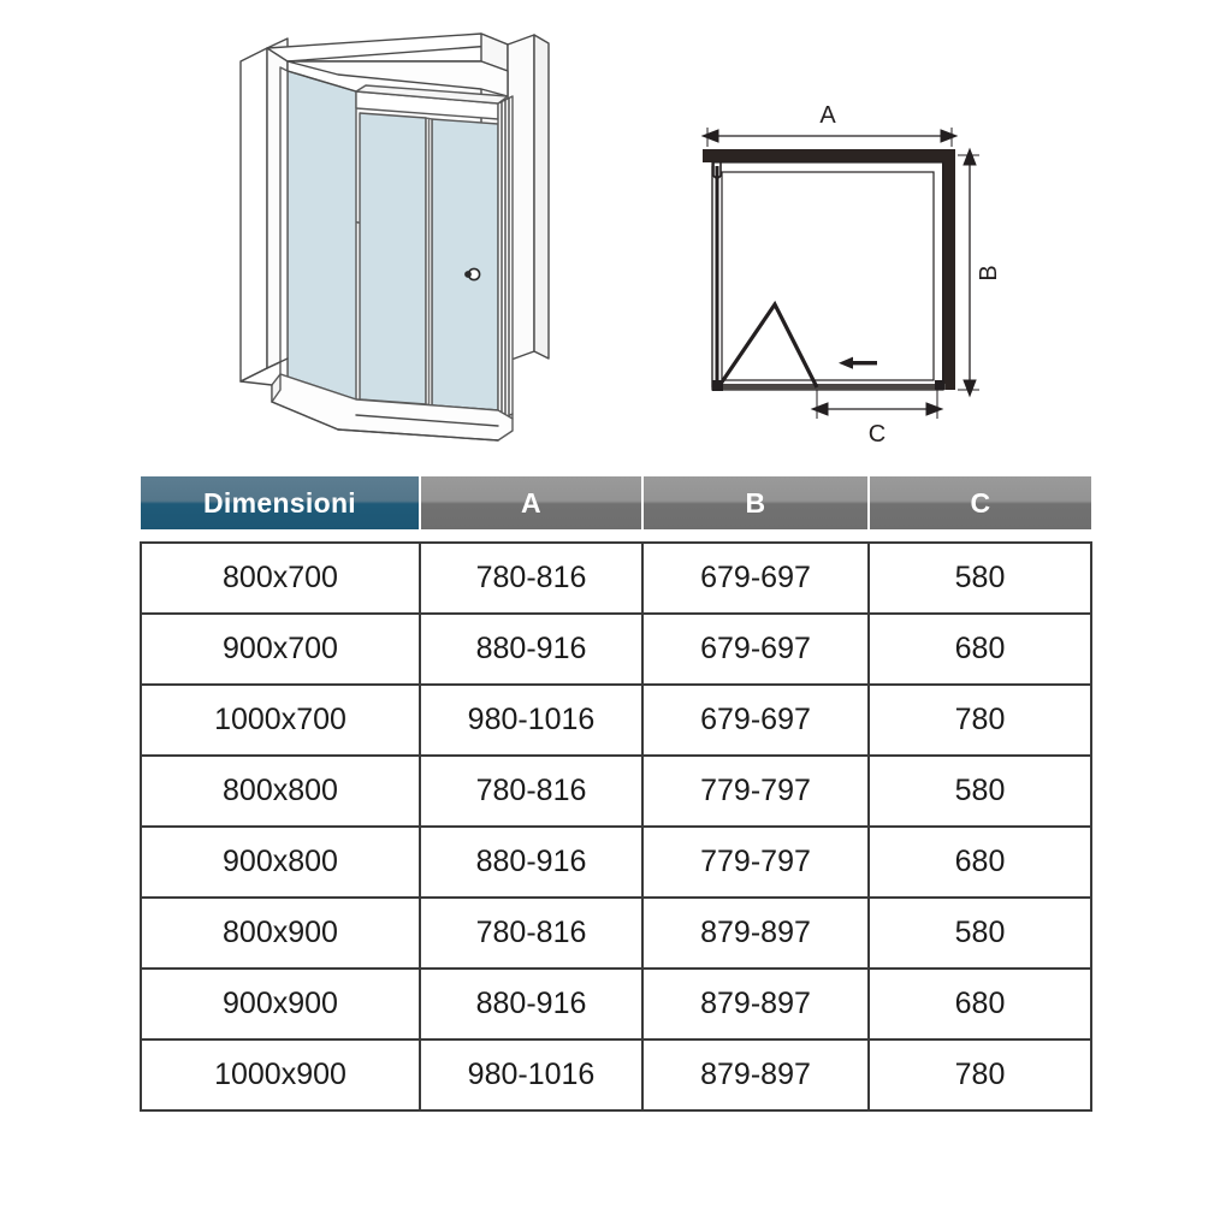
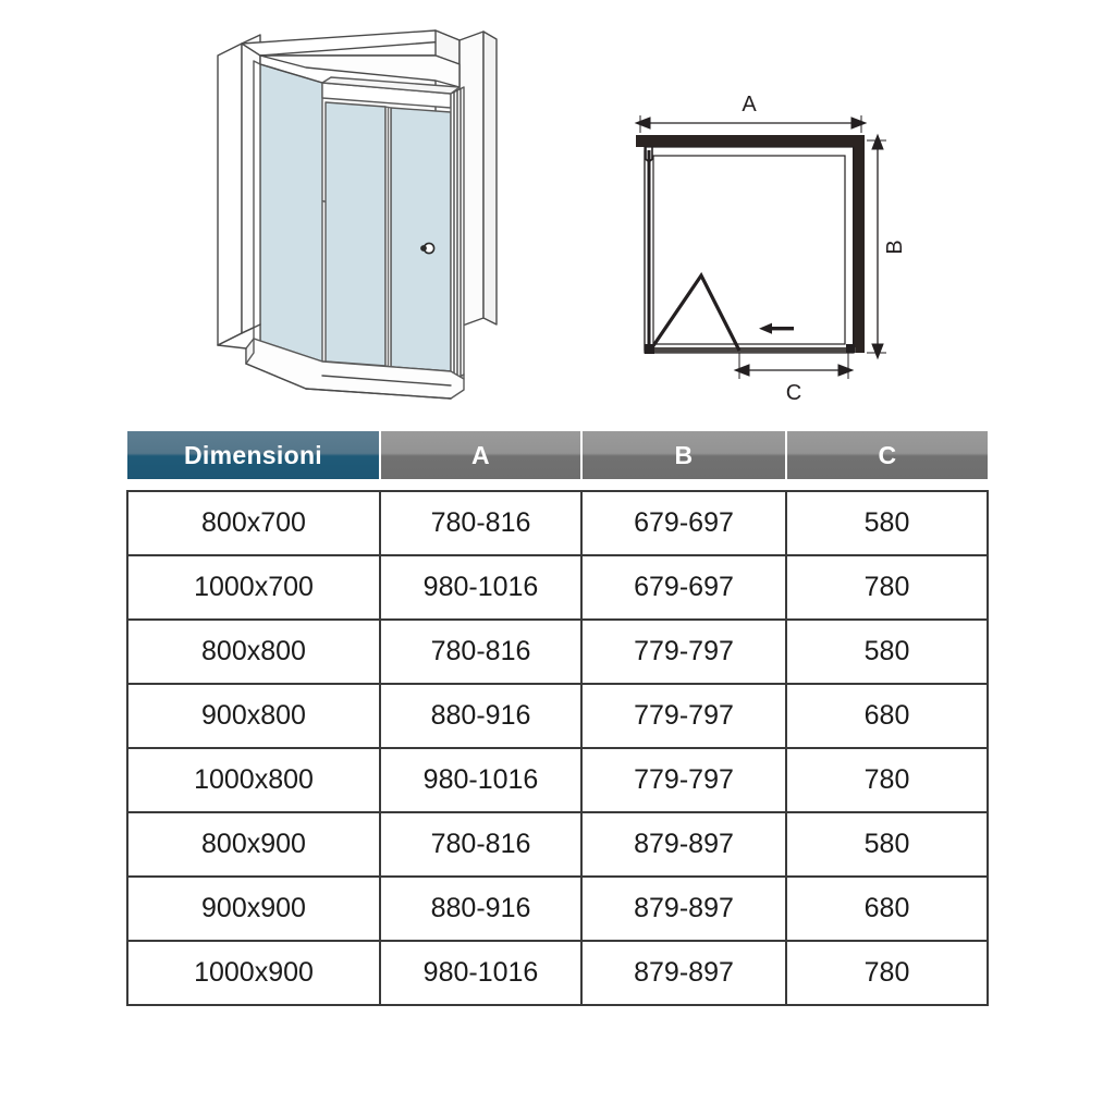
  A
  C
  Dimensioni	A	B	C
  800x700	780-816	679-697	580
- 900x700	880-916	679-697	680
  1000x700	980-1016	679-697	780
  800x800	780-816	779-797	580
  900x800	880-916	779-797	680
+ 1000x800	980-1016	779-797	780
  800x900	780-816	879-897	580
  900x900	880-916	879-897	680
  1000x900	980-1016	879-897	780
